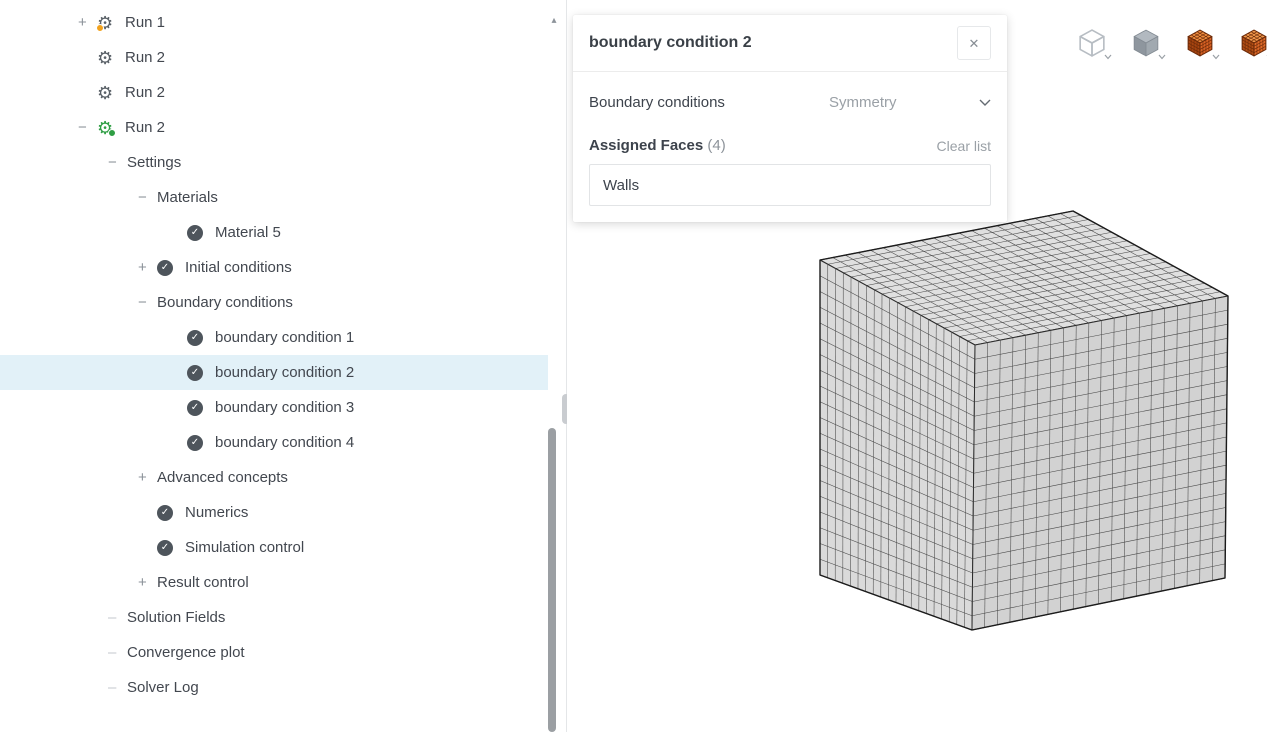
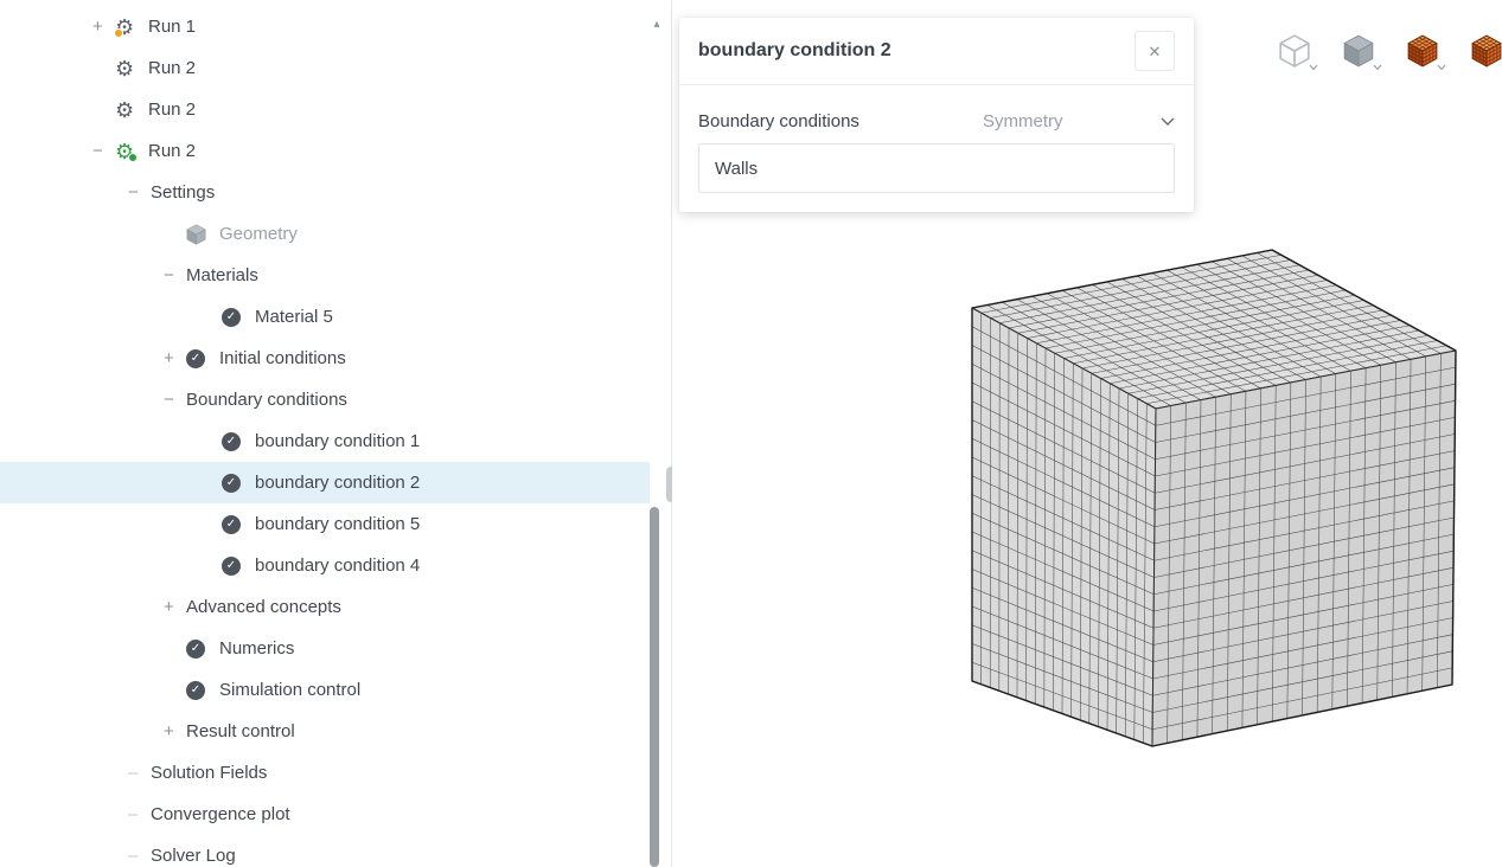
  +
  ⚙
  Run 1
  ⚙
  Run 2
  ⚙
  Run 2
  −
  ⚙
  Run 2
  −
  Settings
+ Geometry
  −
  Materials
  ✓
  Material 5
  +
  ✓
  Initial conditions
  −
  Boundary conditions
  ✓
  boundary condition 1
  ✓
  boundary condition 2
  ✓
- boundary condition 3
+ boundary condition 5
  ✓
  boundary condition 4
  +
  Advanced concepts
  ✓
  Numerics
  ✓
  Simulation control
  +
  Result control
  –
  Solution Fields
  –
  Convergence plot
  –
  Solver Log
  ▴
  boundary condition 2
  ✕
  Boundary conditions
  Symmetry
- Assigned Faces (4)
- Clear list
  Walls
